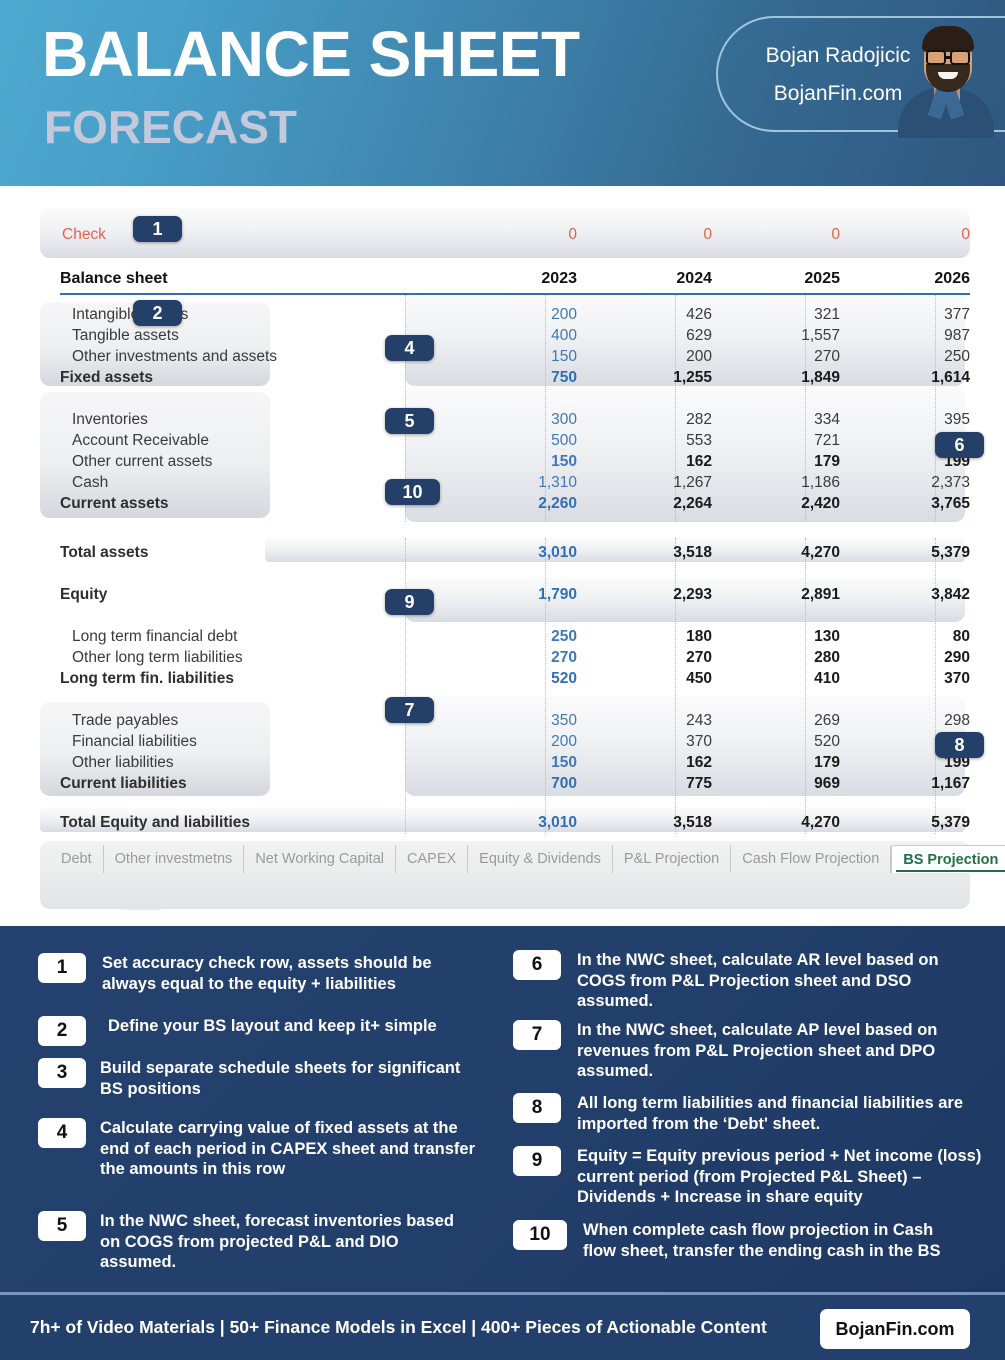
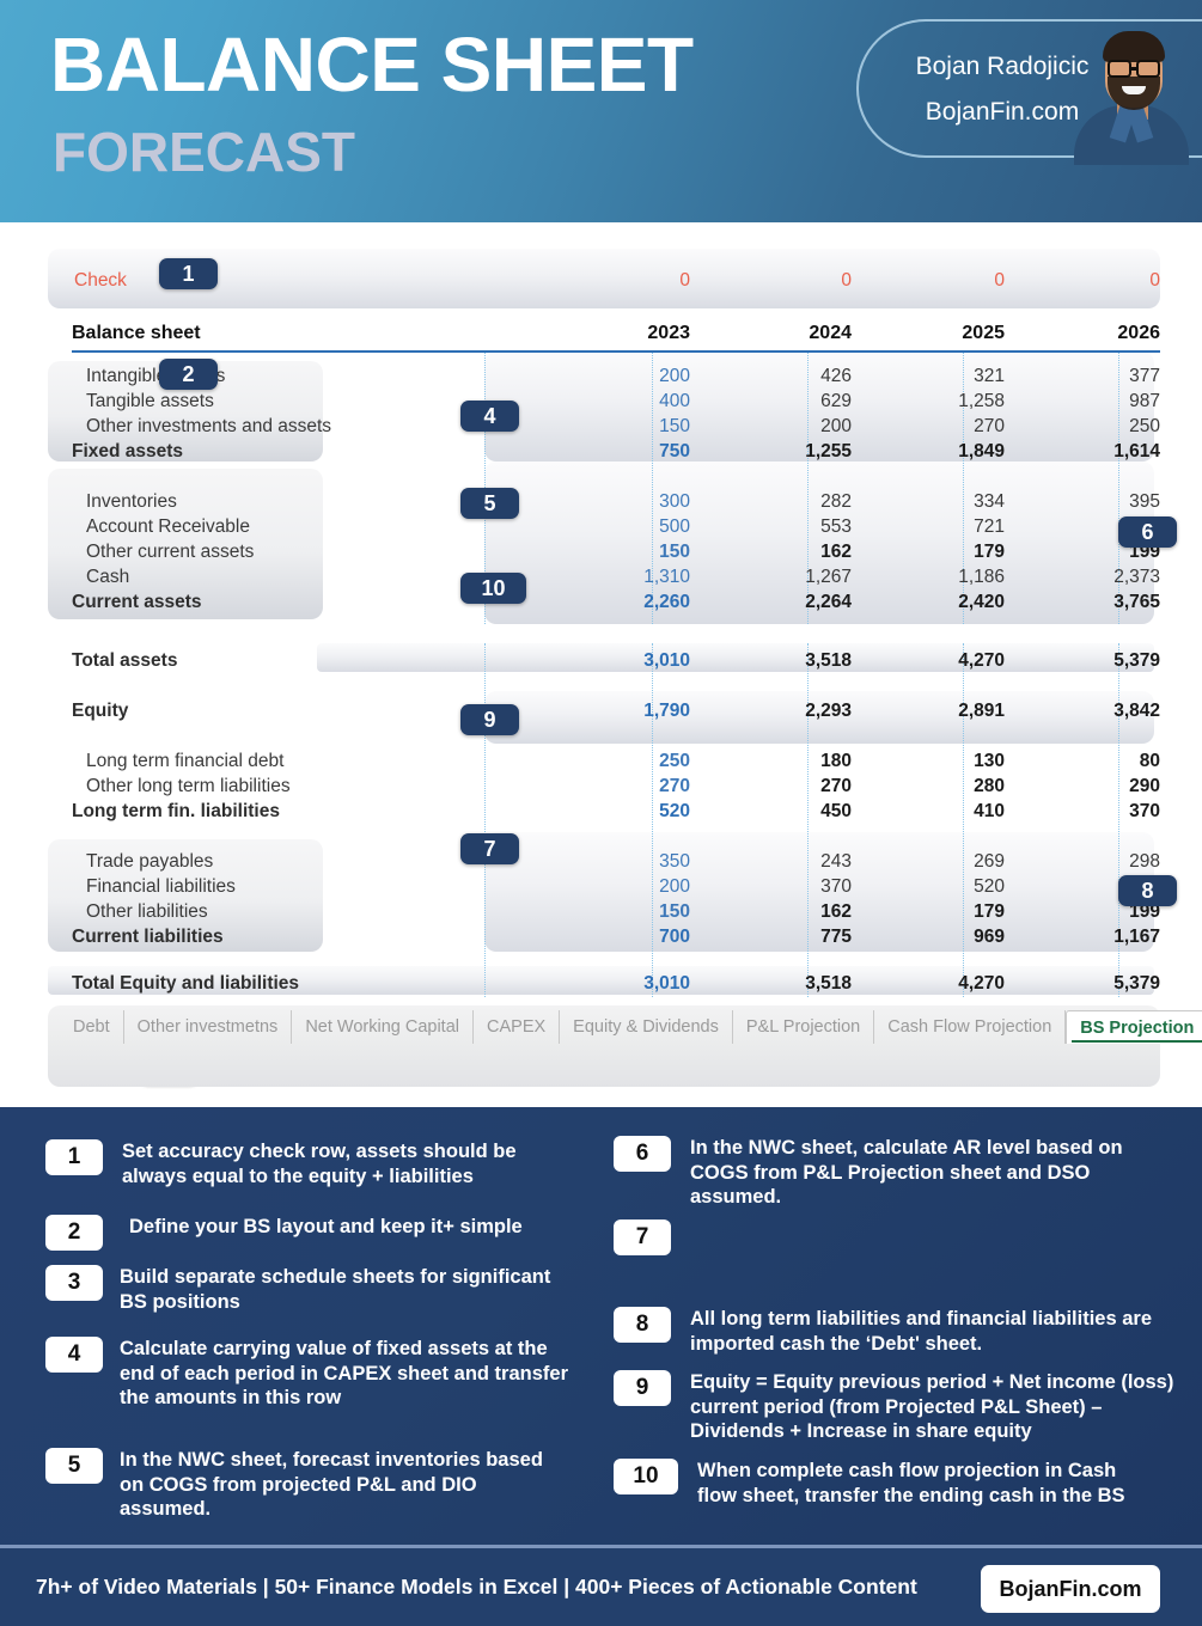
  BALANCE SHEET
  FORECAST
  Bojan Radojicic
  BojanFin.com
  Check
  0
  0
  0
  0
  Balance sheet
  2023
  2024
  2025
  2026
  200
  426
  321
  377
  Tangible assets
  400
  629
- 1,557
+ 1,258
  987
  Other investments and assets
  150
  200
  270
  250
  Fixed assets
  750
  1,255
  1,849
  1,614
  Inventories
  300
  282
  334
  395
  Account Receivable
  500
  553
  721
  Other current assets
  150
  162
  179
  199
  Cash
  1,310
  1,267
  1,186
  2,373
  Current assets
  2,260
  2,264
  2,420
  3,765
  Total assets
  3,010
  3,518
  4,270
  5,379
  Equity
  1,790
  2,293
  2,891
  3,842
  Long term financial debt
  250
  180
  130
  80
  Other long term liabilities
  270
  270
  280
  290
  Long term fin. liabilities
  520
  450
  410
  370
  Trade payables
  350
  243
  269
  298
  Financial liabilities
  200
  370
  520
  Other liabilities
  150
  162
  179
  199
  Current liabilities
  700
  775
  969
  1,167
  Total Equity and liabilities
  3,010
  3,518
  4,270
  5,379
  1
  2
  4
  5
  6
  10
  9
  7
  8
  Debt
  Other investmetns
  Net Working Capital
  CAPEX
  Equity & Dividends
  P&L Projection
  Cash Flow Projection
  BS Projection
  1
  Set accuracy check row, assets should be always equal to the equity + liabilities
  2
  Define your BS layout and keep it+ simple
  3
  Build separate schedule sheets for significant BS positions
  4
  Calculate carrying value of fixed assets at the end of each period in CAPEX sheet and transfer the amounts in this row
  5
  In the NWC sheet, forecast inventories based on COGS from projected P&L and DIO assumed.
  6
  In the NWC sheet, calculate AR level based on COGS from P&L Projection sheet and DSO assumed.
  7
- In the NWC sheet, calculate AP level based on revenues from P&L Projection sheet and DPO assumed.
  8
- All long term liabilities and financial liabilities are imported from the ‘Debt' sheet.
+ All long term liabilities and financial liabilities are imported cash the ‘Debt' sheet.
  9
  Equity = Equity previous period + Net income (loss) current period (from Projected P&L Sheet) – Dividends + Increase in share equity
  10
  When complete cash flow projection in Cash flow sheet, transfer the ending cash in the BS
  7h+ of Video Materials | 50+ Finance Models in Excel | 400+ Pieces of Actionable Content
  BojanFin.com
